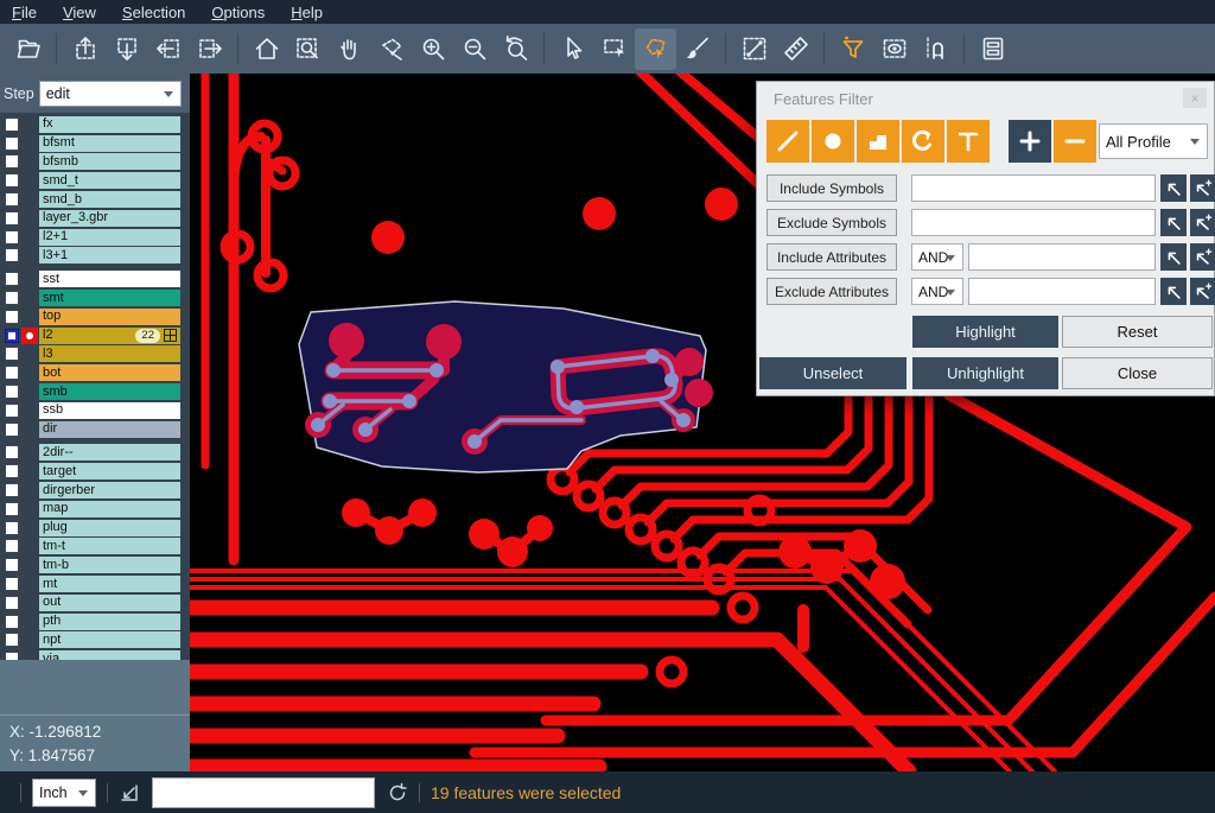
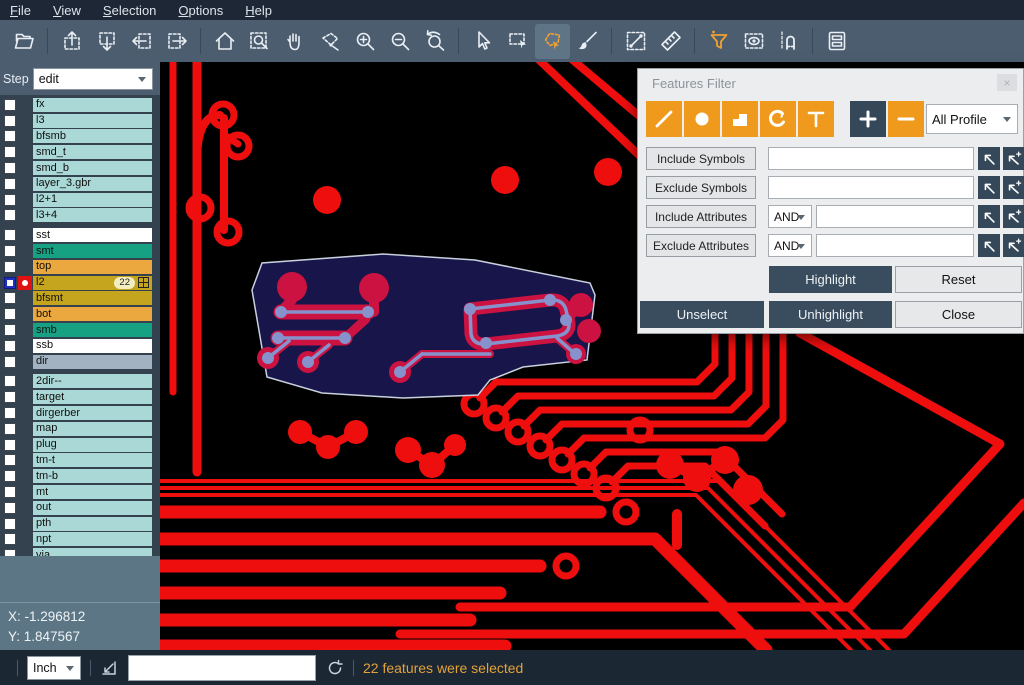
  File
  View
  Selection
  Options
  Help
  Step
  edit
  fx
- bfsmt
+ l3
  bfsmb
  smd_t
  smd_b
  layer_3.gbr
  l2+1
- l3+1
+ l3+4
  sst
  smt
  top
  l2
  22
- l3
+ bfsmt
  bot
  smb
  ssb
  dir
  2dir--
  target
  dirgerber
  map
  plug
  tm-t
  tm-b
  mt
  out
  pth
  npt
  via
  X: -1.296812
  Y: 1.847567
  Features Filter
  ×
  All Profile
  Include Symbols
  Exclude Symbols
  Include Attributes
  AND
  Exclude Attributes
  AND
  Highlight
  Reset
  Unselect
  Unhighlight
  Close
  Inch
- 19 features were selected
+ 22 features were selected
